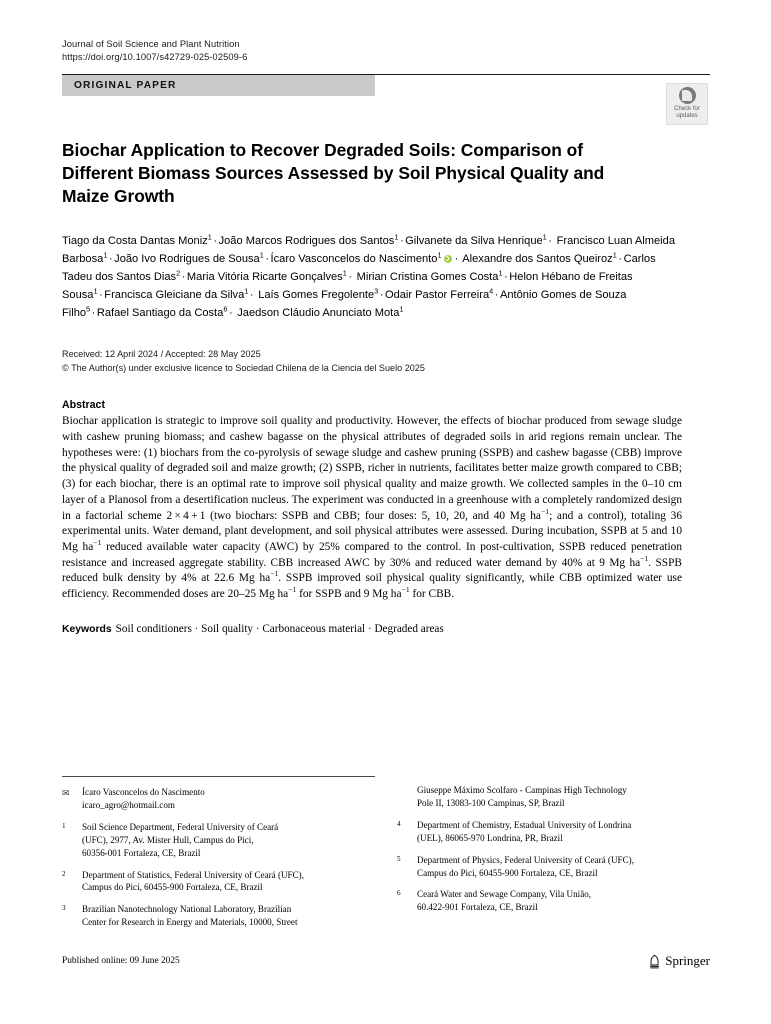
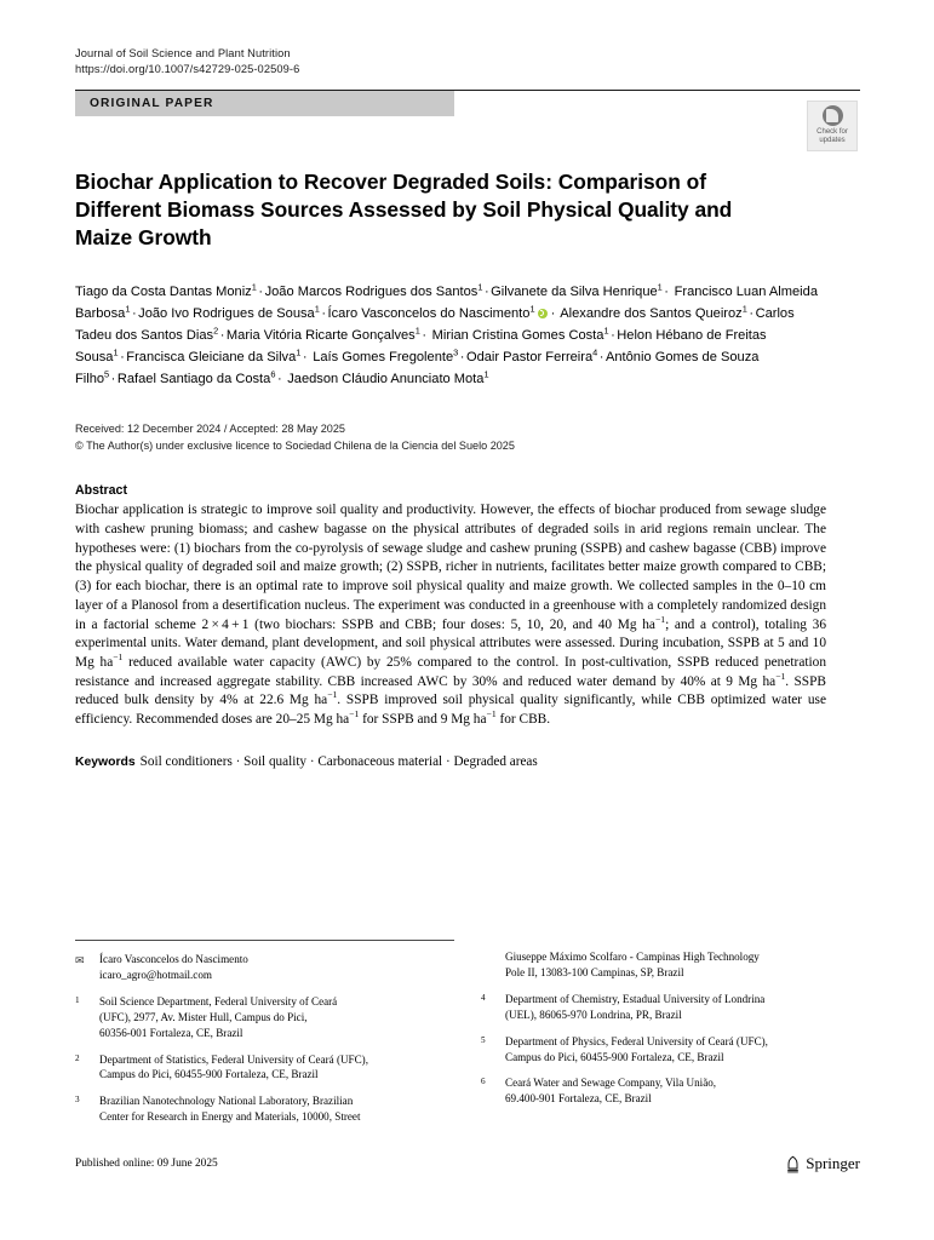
  Journal of Soil Science and Plant Nutrition
  https://doi.org/10.1007/s42729-025-02509-6
  ORIGINAL PAPER
  Biochar Application to Recover Degraded Soils: Comparison of Different Biomass Sources Assessed by Soil Physical Quality and Maize Growth
  Tiago da Costa Dantas Moniz1 · João Marcos Rodrigues dos Santos1 · Gilvanete da Silva Henrique1 · Francisco Luan Almeida Barbosa1 · João Ivo Rodrigues de Sousa1 · Ícaro Vasconcelos do Nascimento1 · Alexandre dos Santos Queiroz1 · Carlos Tadeu dos Santos Dias2 · Maria Vitória Ricarte Gonçalves1 · Mirian Cristina Gomes Costa1 · Helon Hébano de Freitas Sousa1 · Francisca Gleiciane da Silva1 · Laís Gomes Fregolente3 · Odair Pastor Ferreira4 · Antônio Gomes de Souza Filho5 · Rafael Santiago da Costa6 · Jaedson Cláudio Anunciato Mota1
- Received: 12 April 2024 / Accepted: 28 May 2025
+ Received: 12 December 2024 / Accepted: 28 May 2025
  © The Author(s) under exclusive licence to Sociedad Chilena de la Ciencia del Suelo 2025
  Abstract
  Biochar application is strategic to improve soil quality and productivity. However, the effects of biochar produced from sewage sludge with cashew pruning biomass; and cashew bagasse on the physical attributes of degraded soils in arid regions remain unclear. The hypotheses were: (1) biochars from the co-pyrolysis of sewage sludge and cashew pruning (SSPB) and cashew bagasse (CBB) improve the physical quality of degraded soil and maize growth; (2) SSPB, richer in nutrients, facilitates better maize growth compared to CBB; (3) for each biochar, there is an optimal rate to improve soil physical quality and maize growth. We collected samples in the 0–10 cm layer of a Planosol from a desertification nucleus. The experiment was conducted in a greenhouse with a completely randomized design in a factorial scheme 2 × 4 + 1 (two biochars: SSPB and CBB; four doses: 5, 10, 20, and 40 Mg ha−1; and a control), totaling 36 experimental units. Water demand, plant development, and soil physical attributes were assessed. During incubation, SSPB at 5 and 10 Mg ha−1 reduced available water capacity (AWC) by 25% compared to the control. In post-cultivation, SSPB reduced penetration resistance and increased aggregate stability. CBB increased AWC by 30% and reduced water demand by 40% at 9 Mg ha−1. SSPB reduced bulk density by 4% at 22.6 Mg ha−1. SSPB improved soil physical quality significantly, while CBB optimized water use efficiency. Recommended doses are 20–25 Mg ha−1 for SSPB and 9 Mg ha−1 for CBB.
  Keywords Soil conditioners · Soil quality · Carbonaceous material · Degraded areas
  ✉
  Ícaro Vasconcelos do Nascimento
  icaro_agro@hotmail.com
  1
  Soil Science Department, Federal University of Ceará
  (UFC), 2977, Av. Mister Hull, Campus do Pici,
  60356-001 Fortaleza, CE, Brazil
  2
  Department of Statistics, Federal University of Ceará (UFC),
  Campus do Pici, 60455-900 Fortaleza, CE, Brazil
  3
  Brazilian Nanotechnology National Laboratory, Brazilian
  Center for Research in Energy and Materials, 10000, Street
  Giuseppe Máximo Scolfaro - Campinas High Technology
  Pole II, 13083-100 Campinas, SP, Brazil
  4
  Department of Chemistry, Estadual University of Londrina
  (UEL), 86065-970 Londrina, PR, Brazil
  5
  Department of Physics, Federal University of Ceará (UFC),
  Campus do Pici, 60455-900 Fortaleza, CE, Brazil
  6
  Ceará Water and Sewage Company, Vila União,
- 60.422-901 Fortaleza, CE, Brazil
+ 69.400-901 Fortaleza, CE, Brazil
  Published online: 09 June 2025
  Springer
